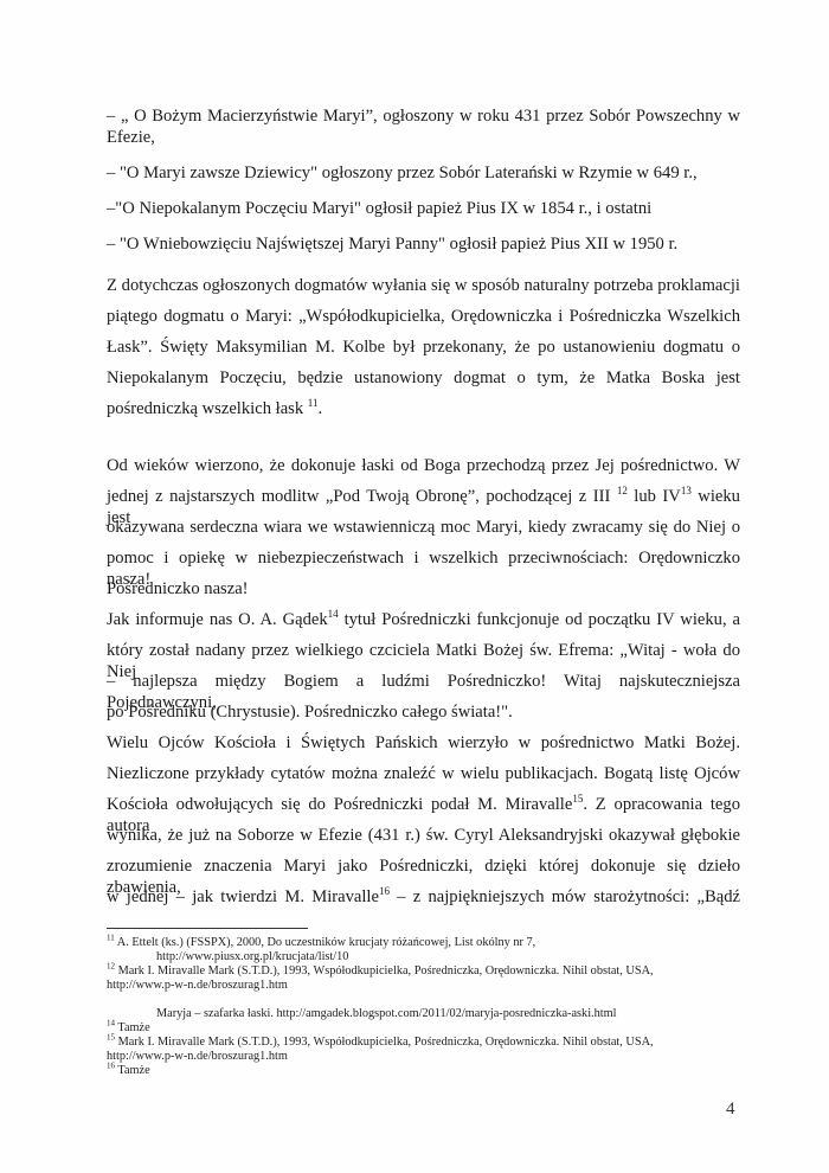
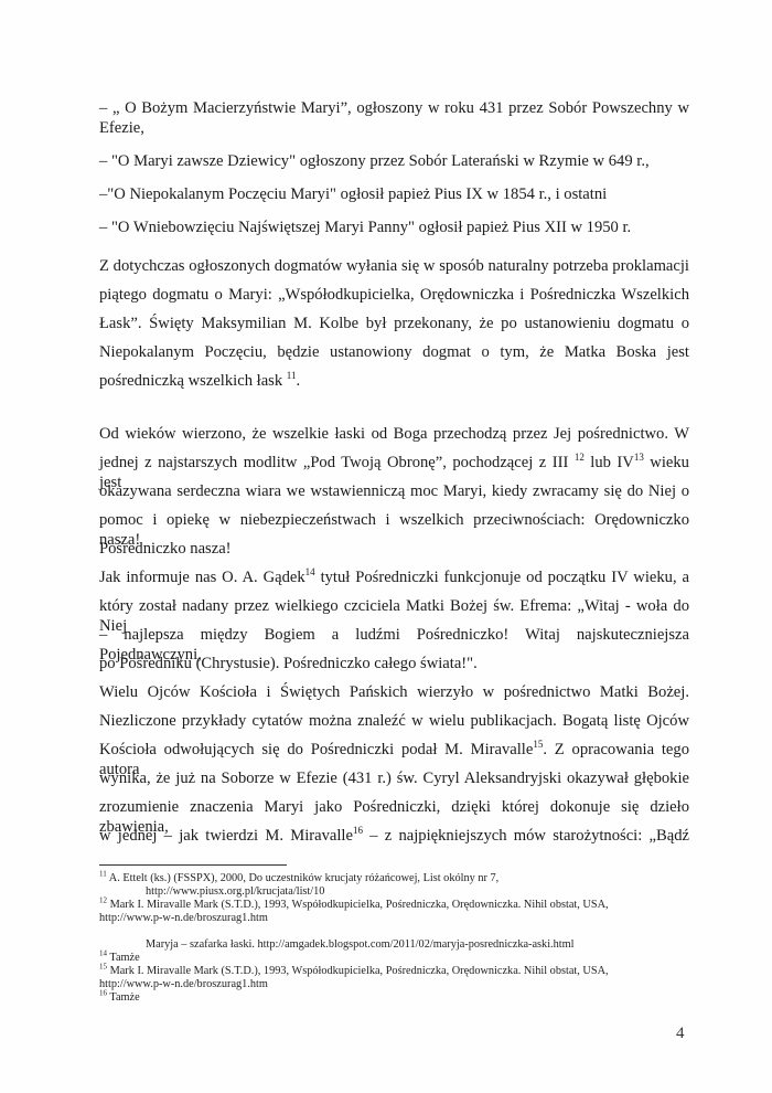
  – „ O Bożym Macierzyństwie Maryi”, ogłoszony w roku 431 przez Sobór Powszechny w
  Efezie,
  – "O Maryi zawsze Dziewicy" ogłoszony przez Sobór Laterański w Rzymie w 649 r.,
  –"O Niepokalanym Poczęciu Maryi" ogłosił papież Pius IX w 1854 r., i ostatni
  – "O Wniebowzięciu Najświętszej Maryi Panny" ogłosił papież Pius XII w 1950 r.
  Z dotychczas ogłoszonych dogmatów wyłania się w sposób naturalny potrzeba proklamacji
  piątego dogmatu o Maryi: „Współodkupicielka, Orędowniczka i Pośredniczka Wszelkich
  Łask”. Święty Maksymilian M. Kolbe był przekonany, że po ustanowieniu dogmatu o
  Niepokalanym Poczęciu, będzie ustanowiony dogmat o tym, że Matka Boska jest
  pośredniczką wszelkich łask 11.
- Od wieków wierzono, że dokonuje łaski od Boga przechodzą przez Jej pośrednictwo. W
+ Od wieków wierzono, że wszelkie łaski od Boga przechodzą przez Jej pośrednictwo. W
  jednej z najstarszych modlitw „Pod Twoją Obronę”, pochodzącej z III 12 lub IV13 wieku jest
  okazywana serdeczna wiara we wstawienniczą moc Maryi, kiedy zwracamy się do Niej o
  pomoc i opiekę w niebezpieczeństwach i wszelkich przeciwnościach: Orędowniczko nasza!
  Pośredniczko nasza!
  Jak informuje nas O. A. Gądek14 tytuł Pośredniczki funkcjonuje od początku IV wieku, a
  który został nadany przez wielkiego czciciela Matki Bożej św. Efrema: „Witaj - woła do Niej
  – najlepsza między Bogiem a ludźmi Pośredniczko! Witaj najskuteczniejsza Pojednawczyni,
  po Pośredniku (Chrystusie). Pośredniczko całego świata!".
  Wielu Ojców Kościoła i Świętych Pańskich wierzyło w pośrednictwo Matki Bożej.
  Niezliczone przykłady cytatów można znaleźć w wielu publikacjach. Bogatą listę Ojców
  Kościoła odwołujących się do Pośredniczki podał M. Miravalle15. Z opracowania tego autora
  wynika, że już na Soborze w Efezie (431 r.) św. Cyryl Aleksandryjski okazywał głębokie
  zrozumienie znaczenia Maryi jako Pośredniczki, dzięki której dokonuje się dzieło zbawienia,
  w jednej – jak twierdzi M. Miravalle16 – z najpiękniejszych mów starożytności: „Bądź
  11 A. Ettelt (ks.) (FSSPX), 2000, Do uczestników krucjaty różańcowej, List okólny nr 7,
  http://www.piusx.org.pl/krucjata/list/10
  12 Mark I. Miravalle Mark (S.T.D.), 1993, Współodkupicielka, Pośredniczka, Orędowniczka. Nihil obstat, USA,
  http://www.p-w-n.de/broszurag1.htm
  Maryja – szafarka łaski. http://amgadek.blogspot.com/2011/02/maryja-posredniczka-aski.html
  14 Tamże
  15 Mark I. Miravalle Mark (S.T.D.), 1993, Współodkupicielka, Pośredniczka, Orędowniczka. Nihil obstat, USA,
  http://www.p-w-n.de/broszurag1.htm
  16 Tamże
  4
